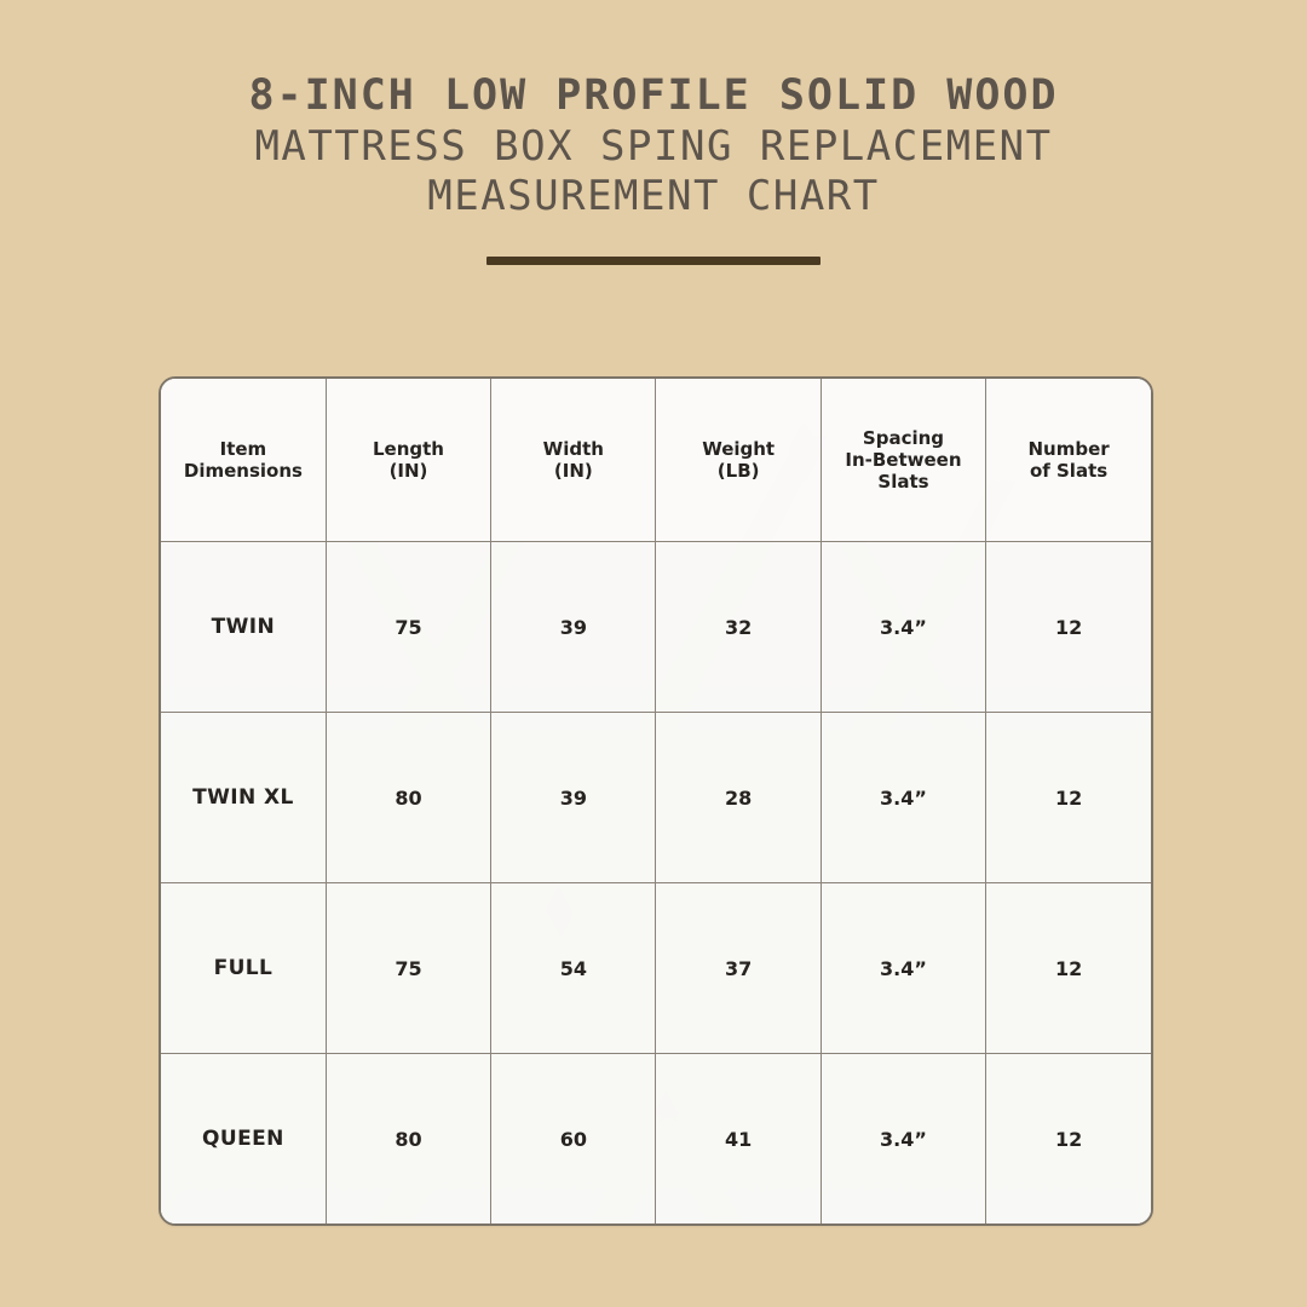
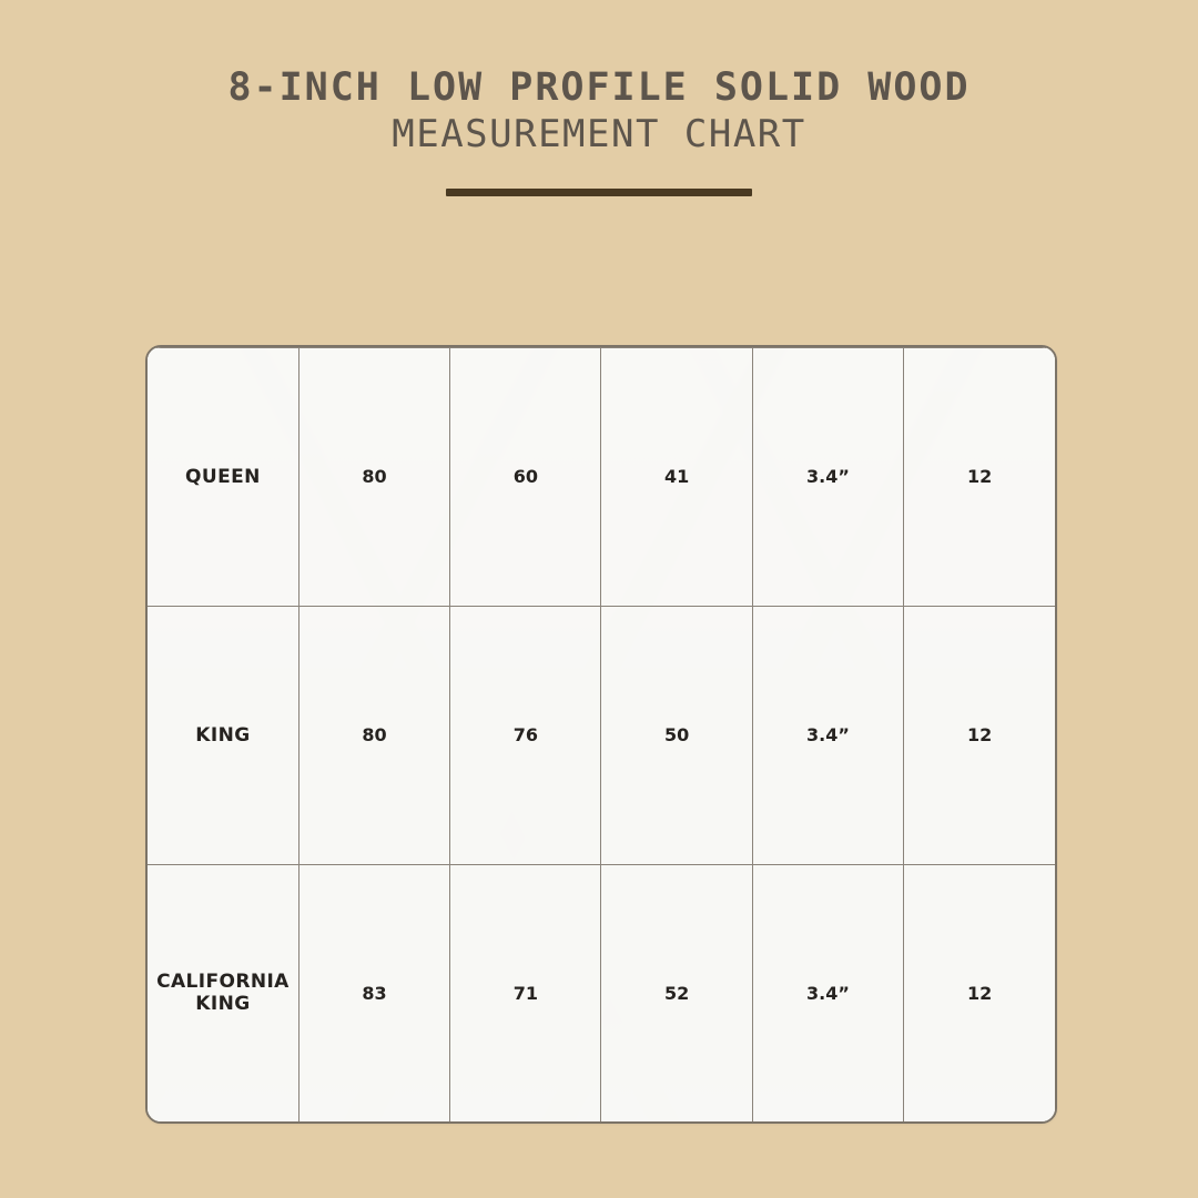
  8-INCH LOW PROFILE SOLID WOOD
- MATTRESS BOX SPING REPLACEMENT
  MEASUREMENT CHART
- Item Dimensions	Length (IN)	Width (IN)	Weight (LB)	Spacing In-Between Slats	Number of Slats
- TWIN	75	39	32	3.4”	12
- TWIN XL	80	39	28	3.4”	12
- FULL	75	54	37	3.4”	12
  QUEEN	80	60	41	3.4”	12
+ KING	80	76	50	3.4”	12
+ CALIFORNIA KING	83	71	52	3.4”	12
